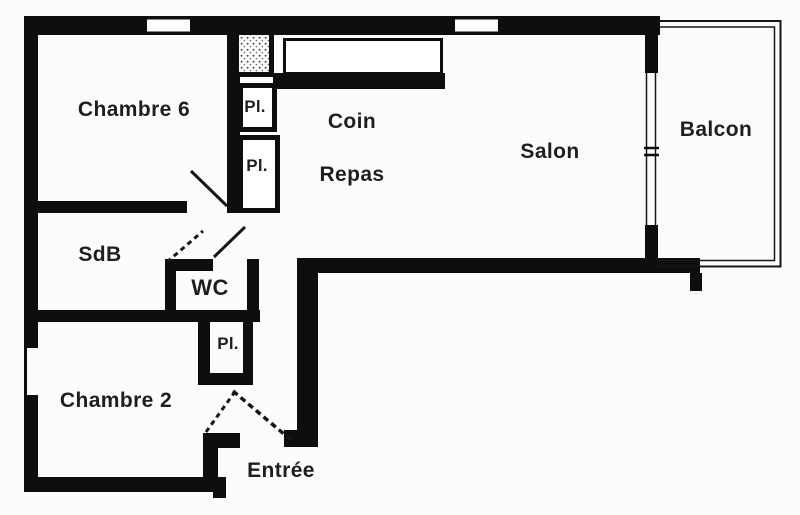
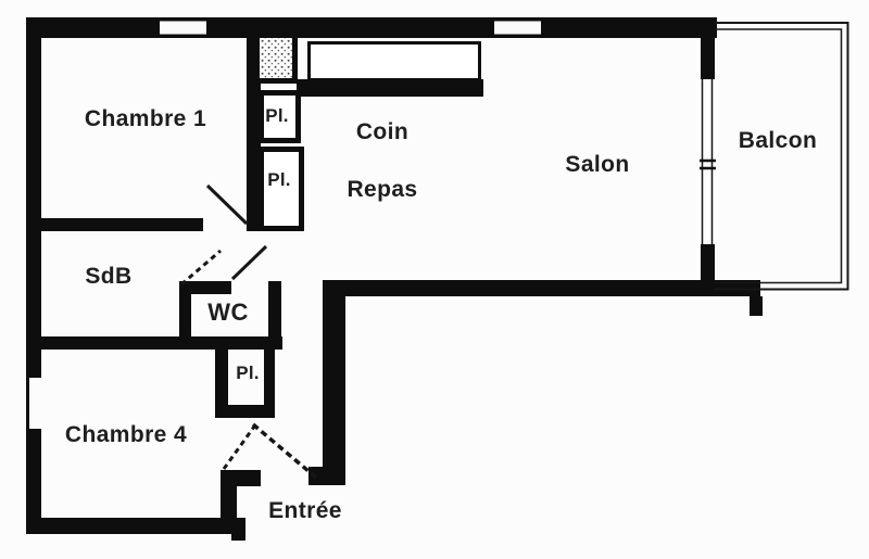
- Chambre 6
+ Chambre 1
  Coin
  Repas
  Salon
  Balcon
  SdB
  WC
  Pl.
  Pl.
  Pl.
- Chambre 2
+ Chambre 4
  Entrée
